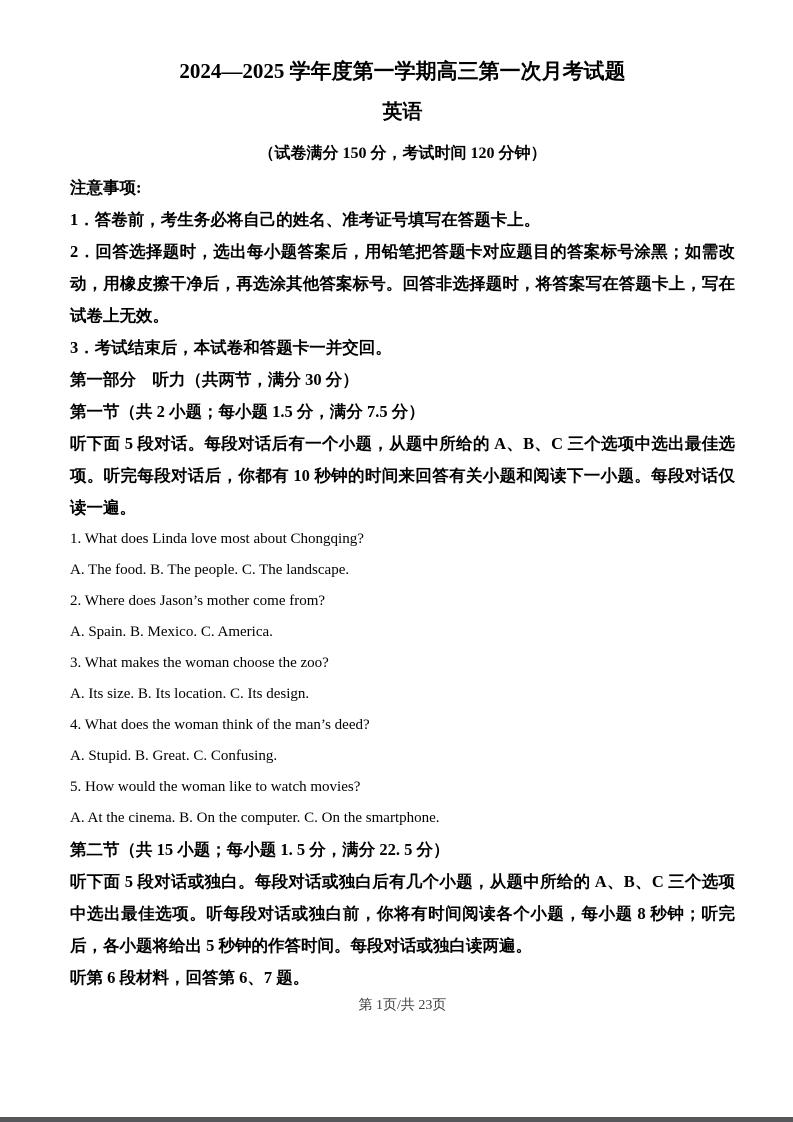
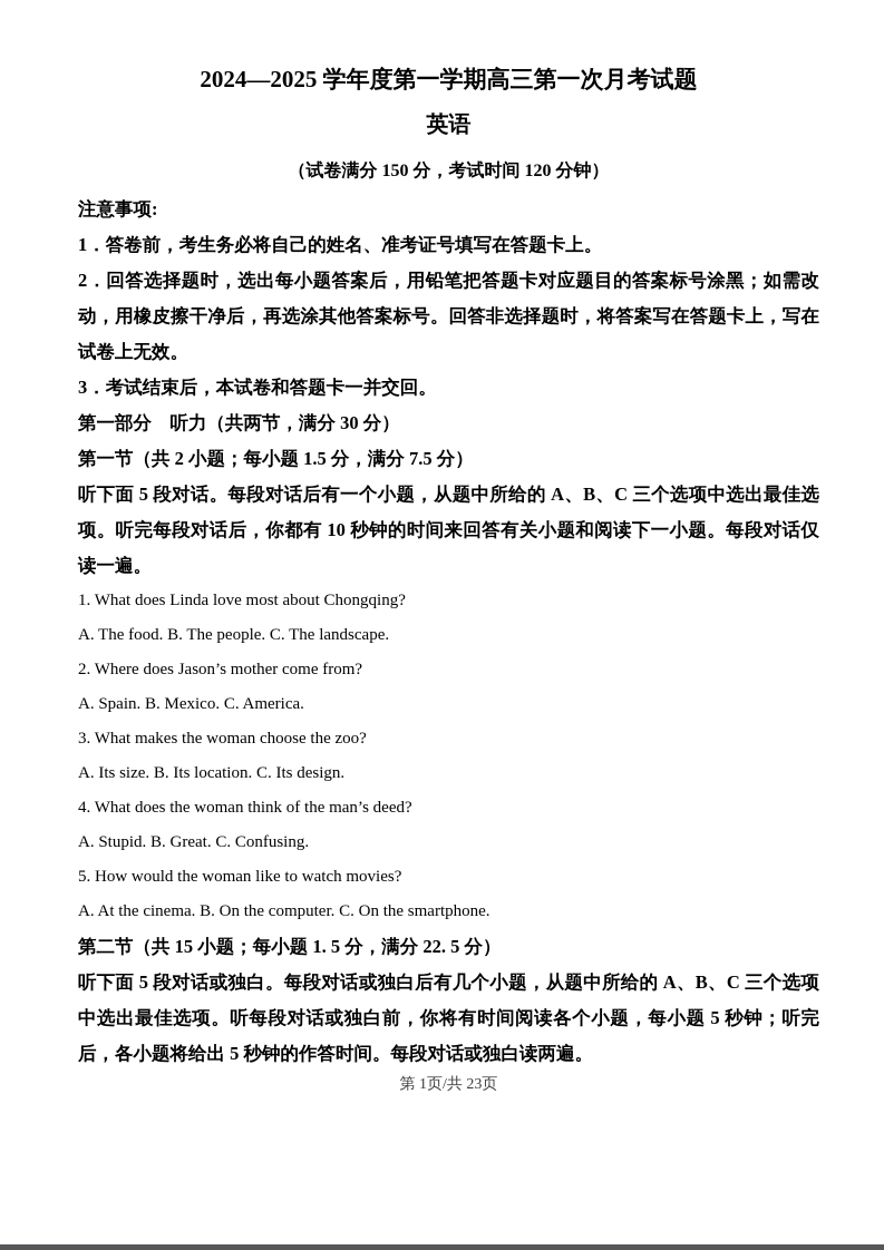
  2024—2025 学年度第一学期高三第一次月考试题
  英语
  （试卷满分 150 分，考试时间 120 分钟）
  注意事项:
  1．答卷前，考生务必将自己的姓名、准考证号填写在答题卡上。
  2．回答选择题时，选出每小题答案后，用铅笔把答题卡对应题目的答案标号涂黑；如需改动，用橡皮擦干净后，再选涂其他答案标号。回答非选择题时，将答案写在答题卡上，写在试卷上无效。
  3．考试结束后，本试卷和答题卡一并交回。
  第一部分 听力（共两节，满分 30 分）
  第一节（共 2 小题；每小题 1.5 分，满分 7.5 分）
  听下面 5 段对话。每段对话后有一个小题，从题中所给的 A、B、C 三个选项中选出最佳选项。听完每段对话后，你都有 10 秒钟的时间来回答有关小题和阅读下一小题。每段对话仅读一遍。
  1. What does Linda love most about Chongqing?
  A. The food. B. The people. C. The landscape.
  2. Where does Jason’s mother come from?
  A. Spain. B. Mexico. C. America.
  3. What makes the woman choose the zoo?
  A. Its size. B. Its location. C. Its design.
  4. What does the woman think of the man’s deed?
  A. Stupid. B. Great. C. Confusing.
  5. How would the woman like to watch movies?
  A. At the cinema. B. On the computer. C. On the smartphone.
  第二节（共 15 小题；每小题 1. 5 分，满分 22. 5 分）
- 听下面 5 段对话或独白。每段对话或独白后有几个小题，从题中所给的 A、B、C 三个选项中选出最佳选项。听每段对话或独白前，你将有时间阅读各个小题，每小题 8 秒钟；听完后，各小题将给出 5 秒钟的作答时间。每段对话或独白读两遍。
+ 听下面 5 段对话或独白。每段对话或独白后有几个小题，从题中所给的 A、B、C 三个选项中选出最佳选项。听每段对话或独白前，你将有时间阅读各个小题，每小题 5 秒钟；听完后，各小题将给出 5 秒钟的作答时间。每段对话或独白读两遍。
- 听第 6 段材料，回答第 6、7 题。
  第 1页/共 23页
